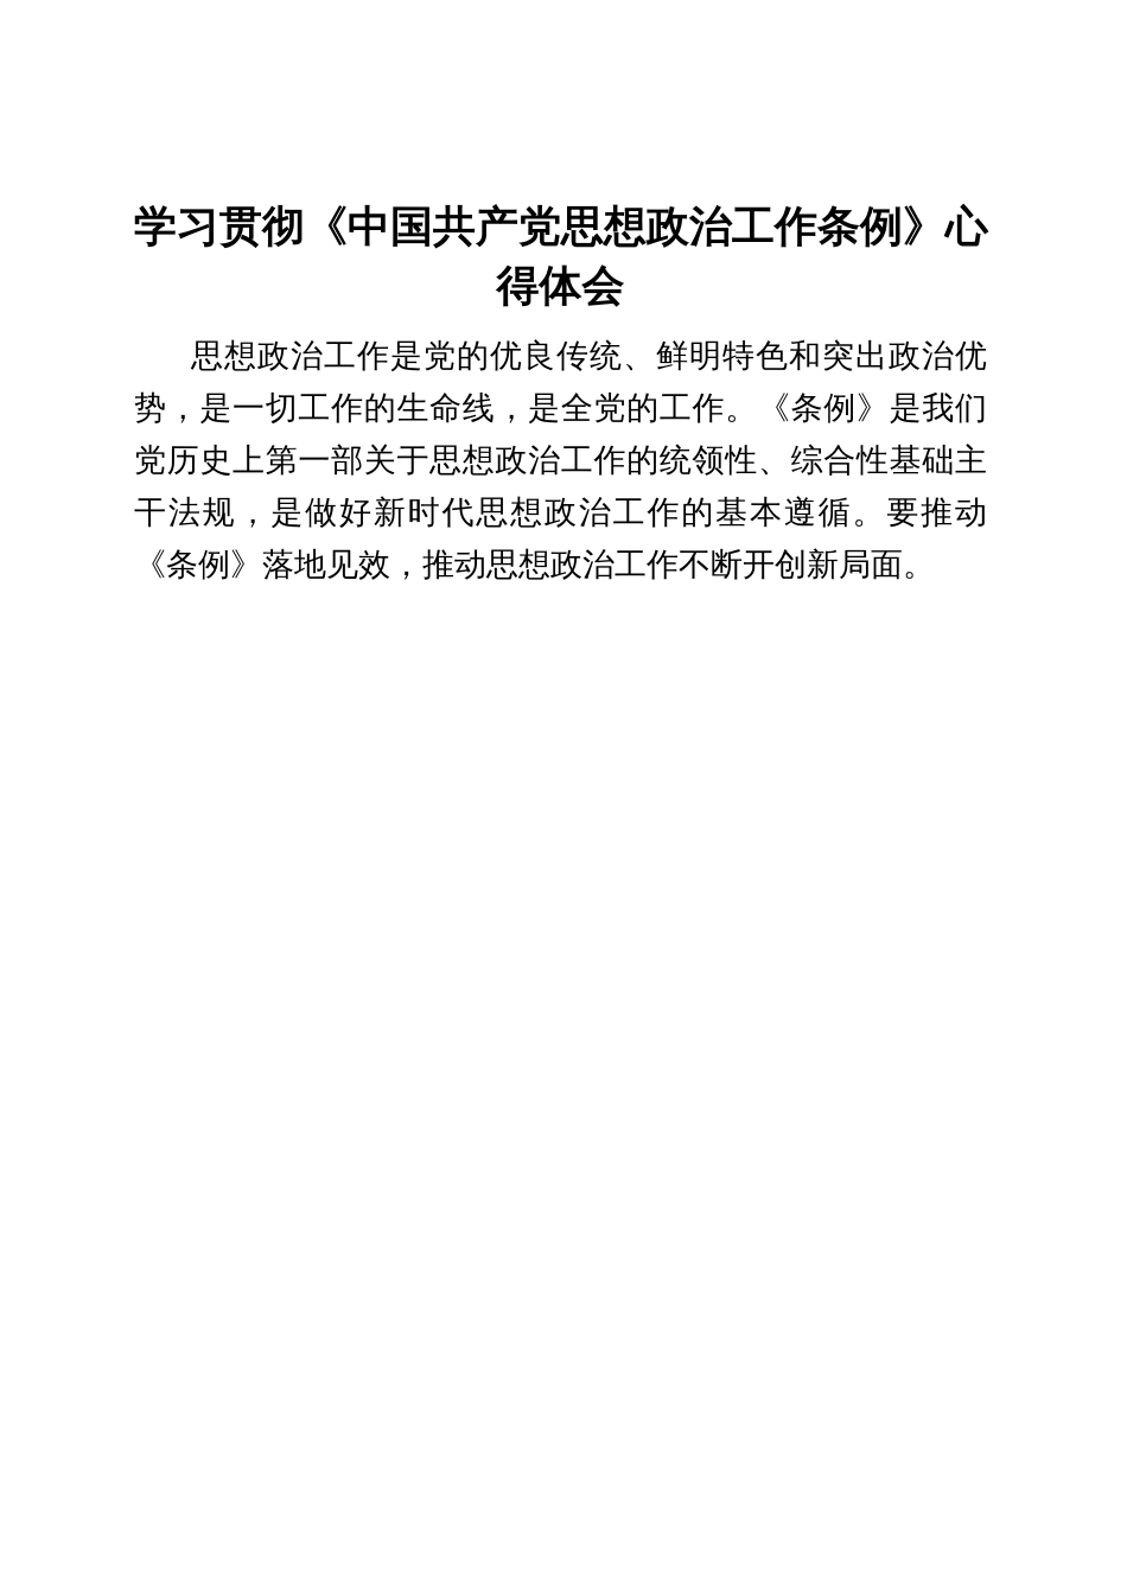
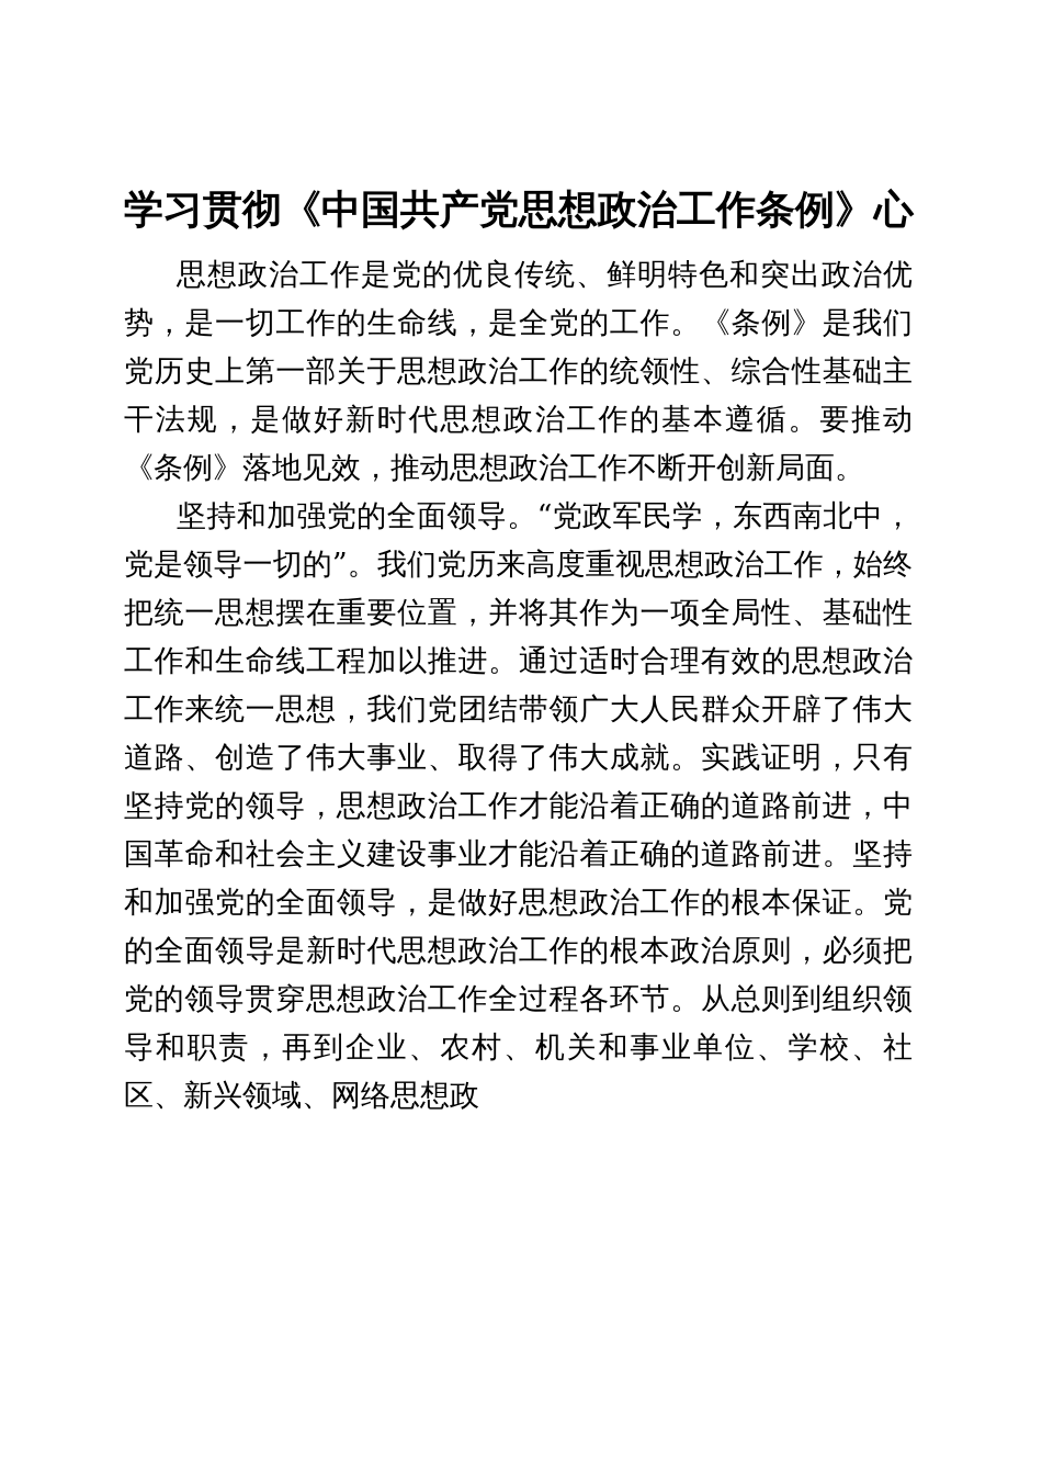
  学习贯彻《中国共产党思想政治工作条例》心
- 得体会
  思想政治工作是党的优良传统、鲜明特色和突出政治优势，是一切工作的生命线，是全党的工作。《条例》是我们党历史上第一部关于思想政治工作的统领性、综合性基础主干法规，是做好新时代思想政治工作的基本遵循。要推动《条例》落地见效，推动思想政治工作不断开创新局面。
+ 坚持和加强党的全面领导。“党政军民学，东西南北中，党是领导一切的”。我们党历来高度重视思想政治工作，始终把统一思想摆在重要位置，并将其作为一项全局性、基础性工作和生命线工程加以推进。通过适时合理有效的思想政治工作来统一思想，我们党团结带领广大人民群众开辟了伟大道路、创造了伟大事业、取得了伟大成就。实践证明，只有坚持党的领导，思想政治工作才能沿着正确的道路前进，中国革命和社会主义建设事业才能沿着正确的道路前进。坚持和加强党的全面领导，是做好思想政治工作的根本保证。党的全面领导是新时代思想政治工作的根本政治原则，必须把党的领导贯穿思想政治工作全过程各环节。从总则到组织领导和职责，再到企业、农村、机关和事业单位、学校、社区、新兴领域、网络思想政
